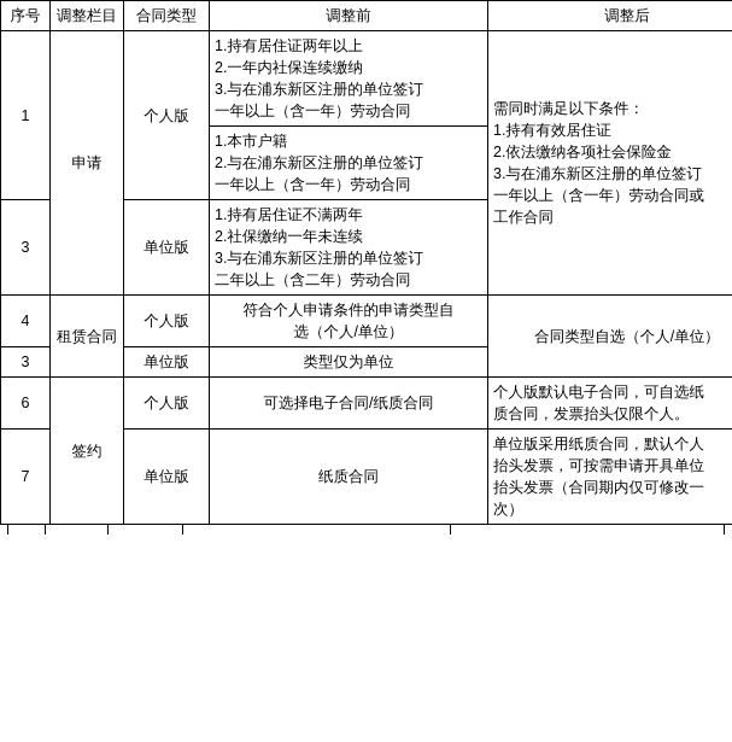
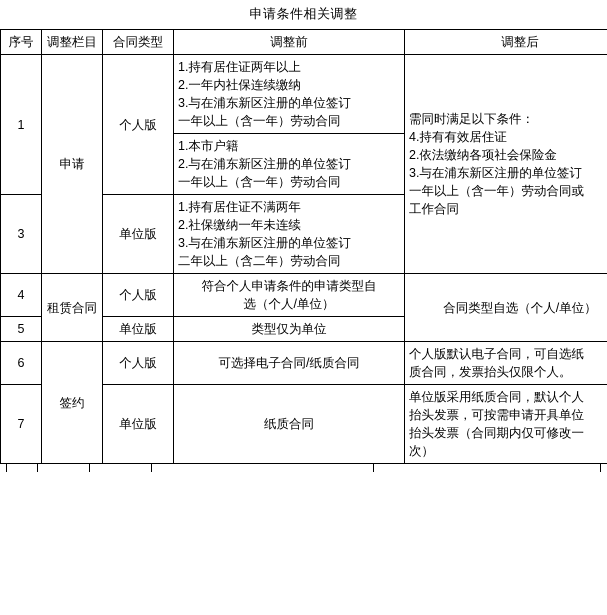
+ 申请条件相关调整
  序号	调整栏目	合同类型	调整前	调整后
- 1	申请	个人版	1.持有居住证两年以上 2.一年内社保连续缴纳 3.与在浦东新区注册的单位签订 一年以上（含一年）劳动合同	需同时满足以下条件： 1.持有有效居住证 2.依法缴纳各项社会保险金 3.与在浦东新区注册的单位签订 一年以上（含一年）劳动合同或 工作合同
+ 1	申请	个人版	1.持有居住证两年以上 2.一年内社保连续缴纳 3.与在浦东新区注册的单位签订 一年以上（含一年）劳动合同	需同时满足以下条件： 4.持有有效居住证 2.依法缴纳各项社会保险金 3.与在浦东新区注册的单位签订 一年以上（含一年）劳动合同或 工作合同
  1.本市户籍 2.与在浦东新区注册的单位签订 一年以上（含一年）劳动合同
  3	单位版	1.持有居住证不满两年 2.社保缴纳一年未连续 3.与在浦东新区注册的单位签订 二年以上（含二年）劳动合同
  4	租赁合同	个人版	符合个人申请条件的申请类型自 选（个人/单位）	合同类型自选（个人/单位）
- 3	单位版	类型仅为单位
+ 5	单位版	类型仅为单位
  6	签约	个人版	可选择电子合同/纸质合同	个人版默认电子合同，可自选纸 质合同，发票抬头仅限个人。
  7	单位版	纸质合同	单位版采用纸质合同，默认个人 抬头发票，可按需申请开具单位 抬头发票（合同期内仅可修改一 次）
